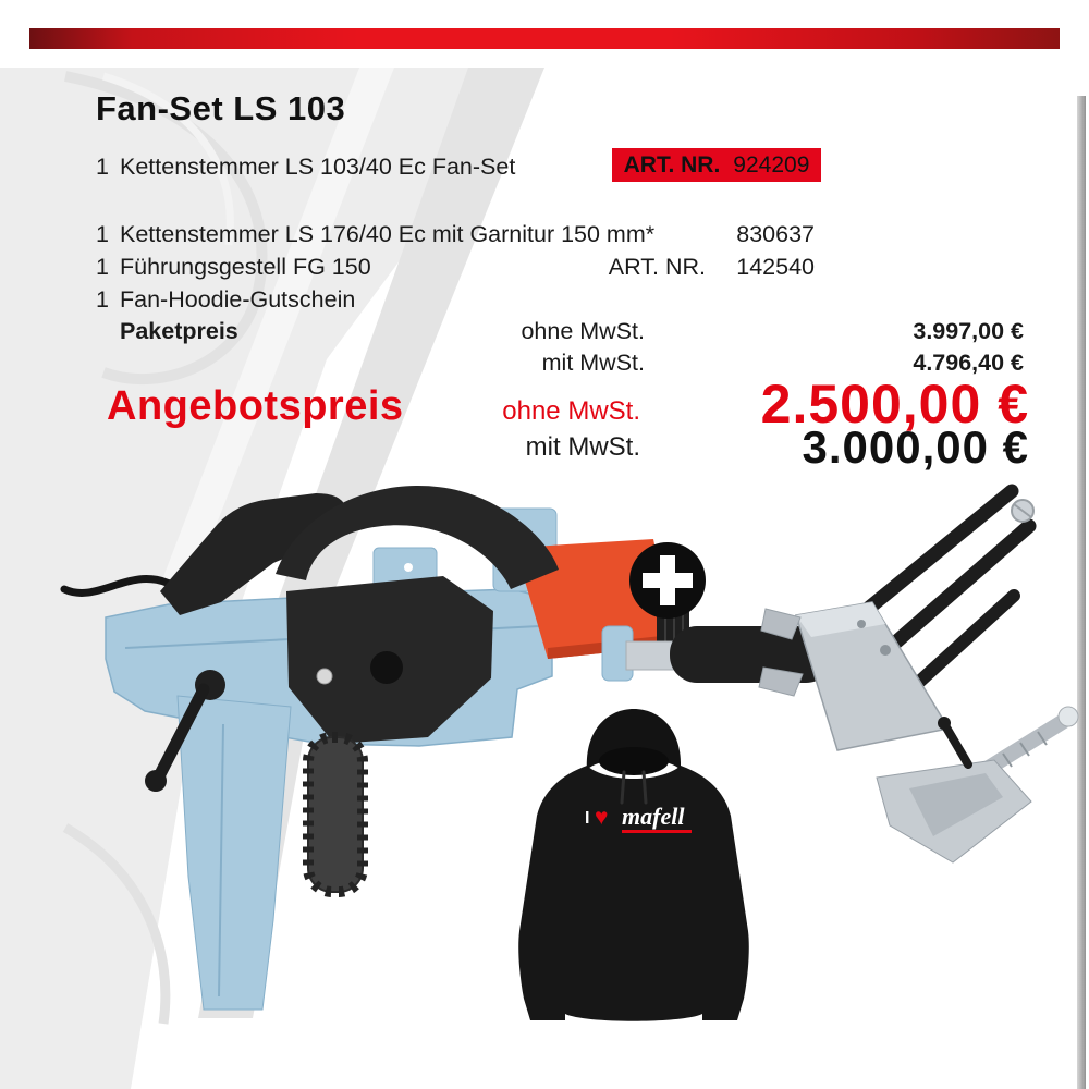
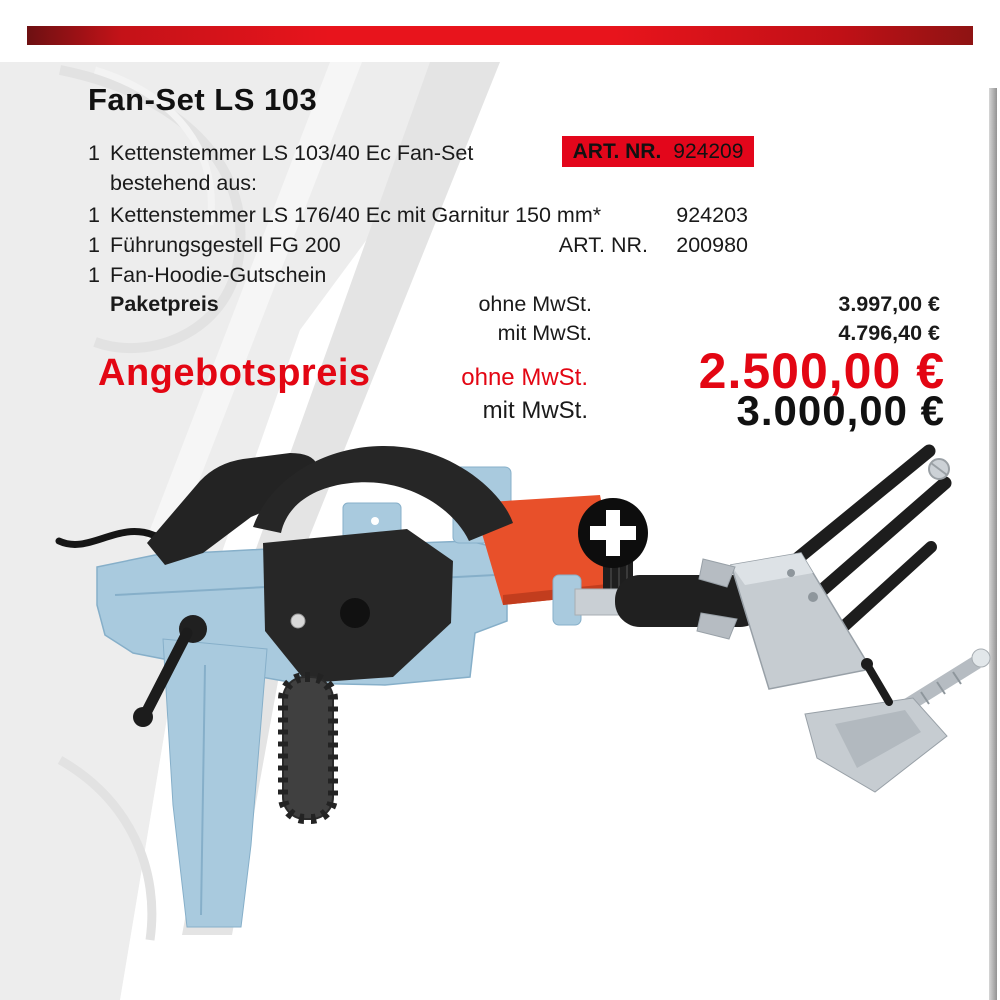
  Fan-Set LS 103
  1 Kettenstemmer LS 103/40 Ec Fan-Set
  ART. NR.
  924209
+ bestehend aus:
  1 Kettenstemmer LS 176/40 Ec mit Garnitur 150 mm*
- 830637
+ 924203
- 1 Führungsgestell FG 150
+ 1 Führungsgestell FG 200
  ART. NR.
- 142540
+ 200980
  1 Fan-Hoodie-Gutschein
  Paketpreis
  ohne MwSt.
  3.997,00 €
  mit MwSt.
  4.796,40 €
  Angebotspreis
  ohne MwSt.
  2.500,00 €
  mit MwSt.
  3.000,00 €
- I
- ♥
- mafell
